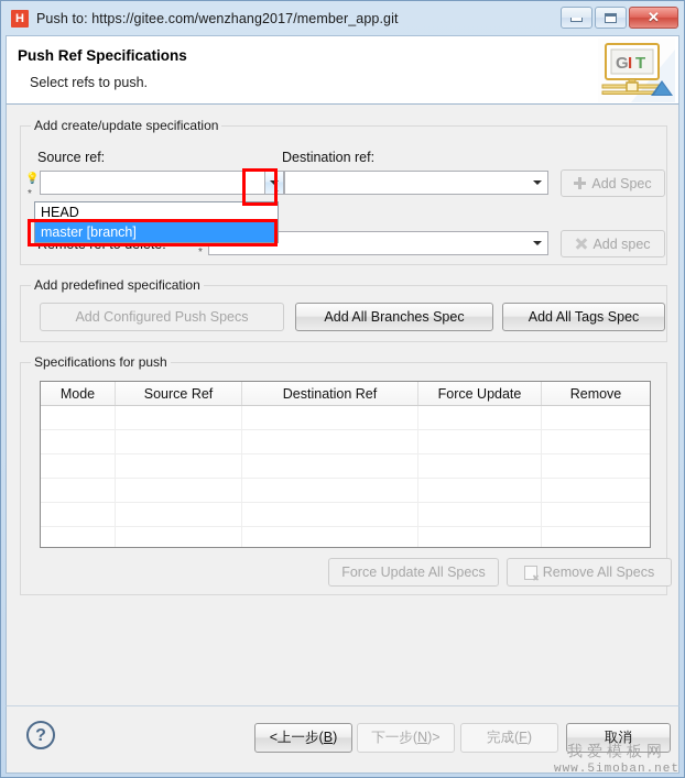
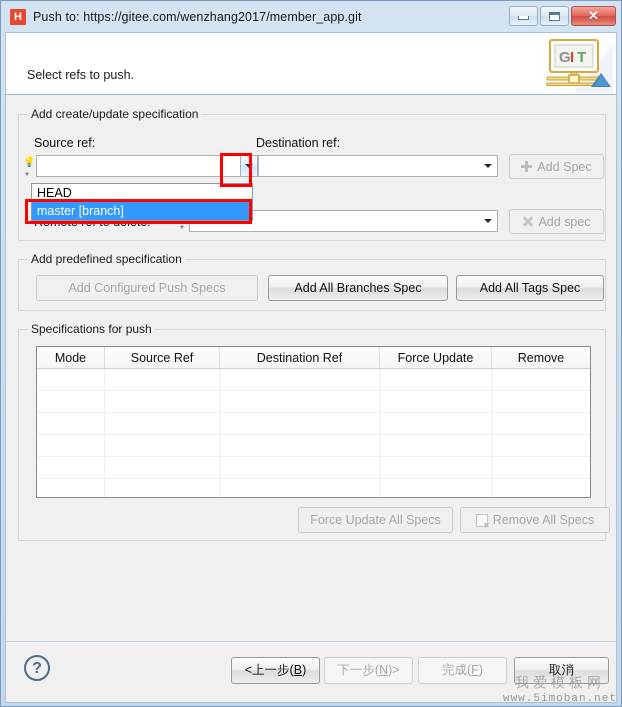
  H
  Push to: https://gitee.com/wenzhang2017/member_app.git
  ✕
- Push Ref Specifications
  Select refs to push.
  G
  I
  T
  Add create/update specification
  Source ref:
  Destination ref:
  💡
  *
  *
  Add Spec
  Remote ref to delete:
  *
  Add spec
  Add predefined specification
  Add Configured Push Specs
  Add All Branches Spec
  Add All Tags Spec
  Specifications for push
  Mode
  Source Ref
  Destination Ref
  Force Update
  Remove
  Force Update All Specs
  Remove All Specs
  HEAD
  master [branch]
  ?
  <上一步(B)
  下一步(N)>
  完成(F)
  取消
  我爱模板网
  www.5imoban.net
